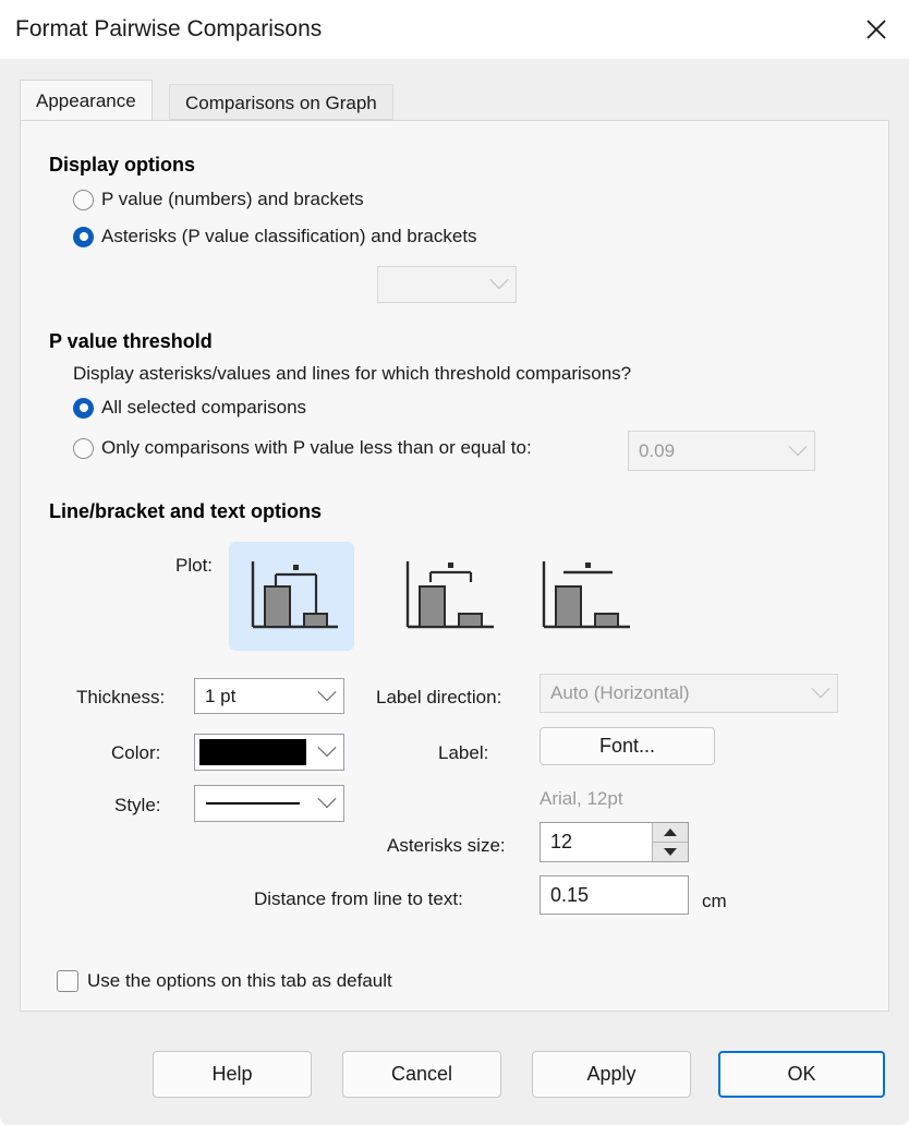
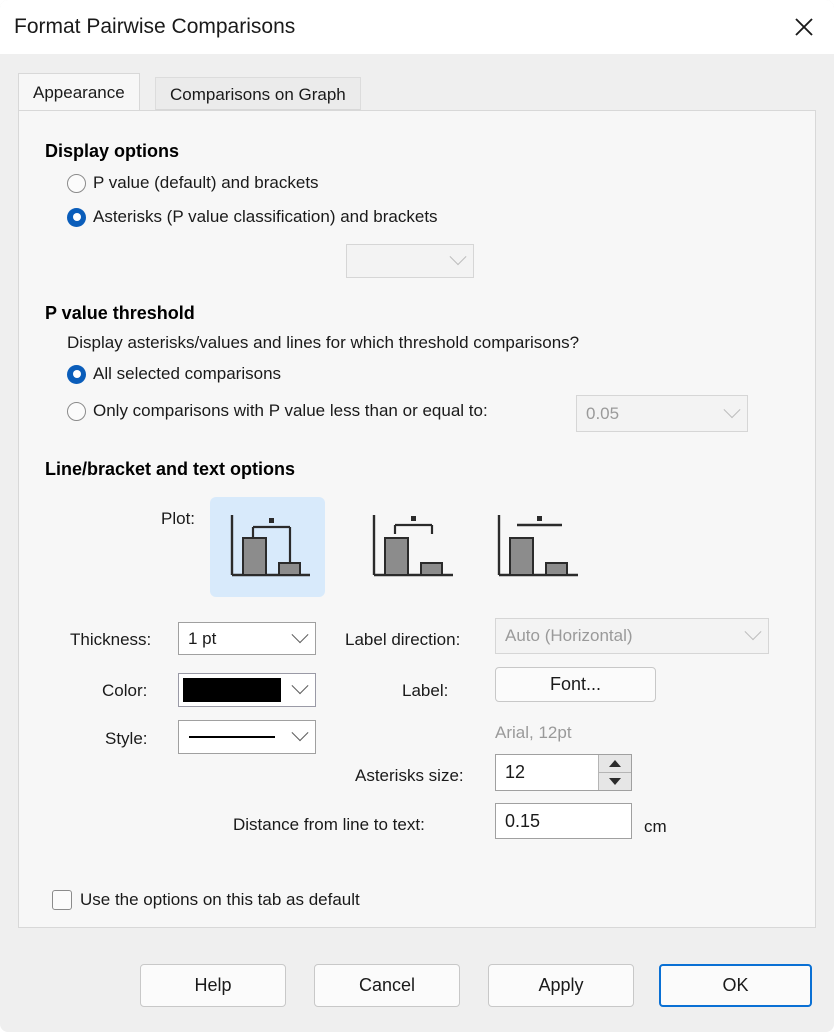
  Format Pairwise Comparisons
  Appearance
  Comparisons on Graph
  Display options
- P value (numbers) and brackets
+ P value (default) and brackets
  Asterisks (P value classification) and brackets
  P value threshold
  Display asterisks/values and lines for which threshold comparisons?
  All selected comparisons
  Only comparisons with P value less than or equal to:
- 0.09
+ 0.05
  Line/bracket and text options
  Plot:
  Thickness:
  1 pt
  Label direction:
  Auto (Horizontal)
  Color:
  Label:
  Font...
  Arial, 12pt
  Style:
  Asterisks size:
  12
  Distance from line to text:
  0.15
  cm
  Use the options on this tab as default
  Help
  Cancel
  Apply
  OK
